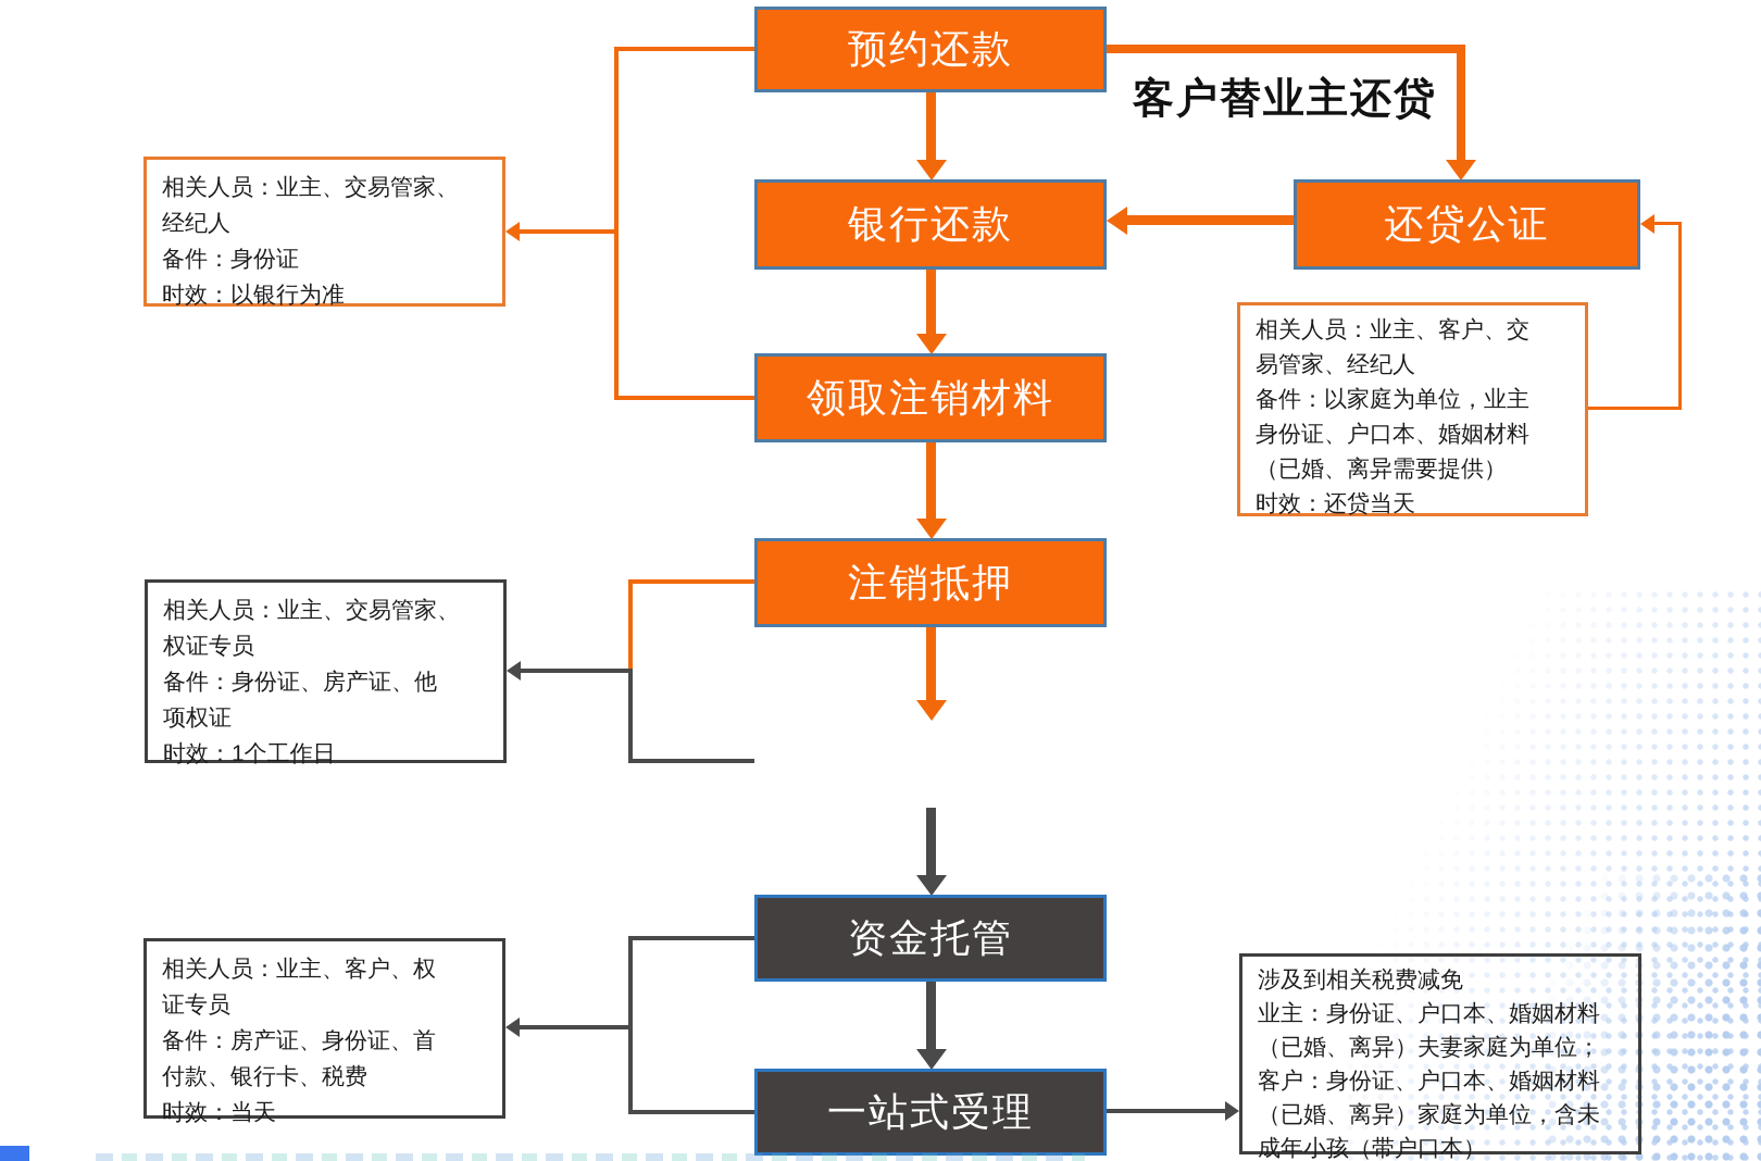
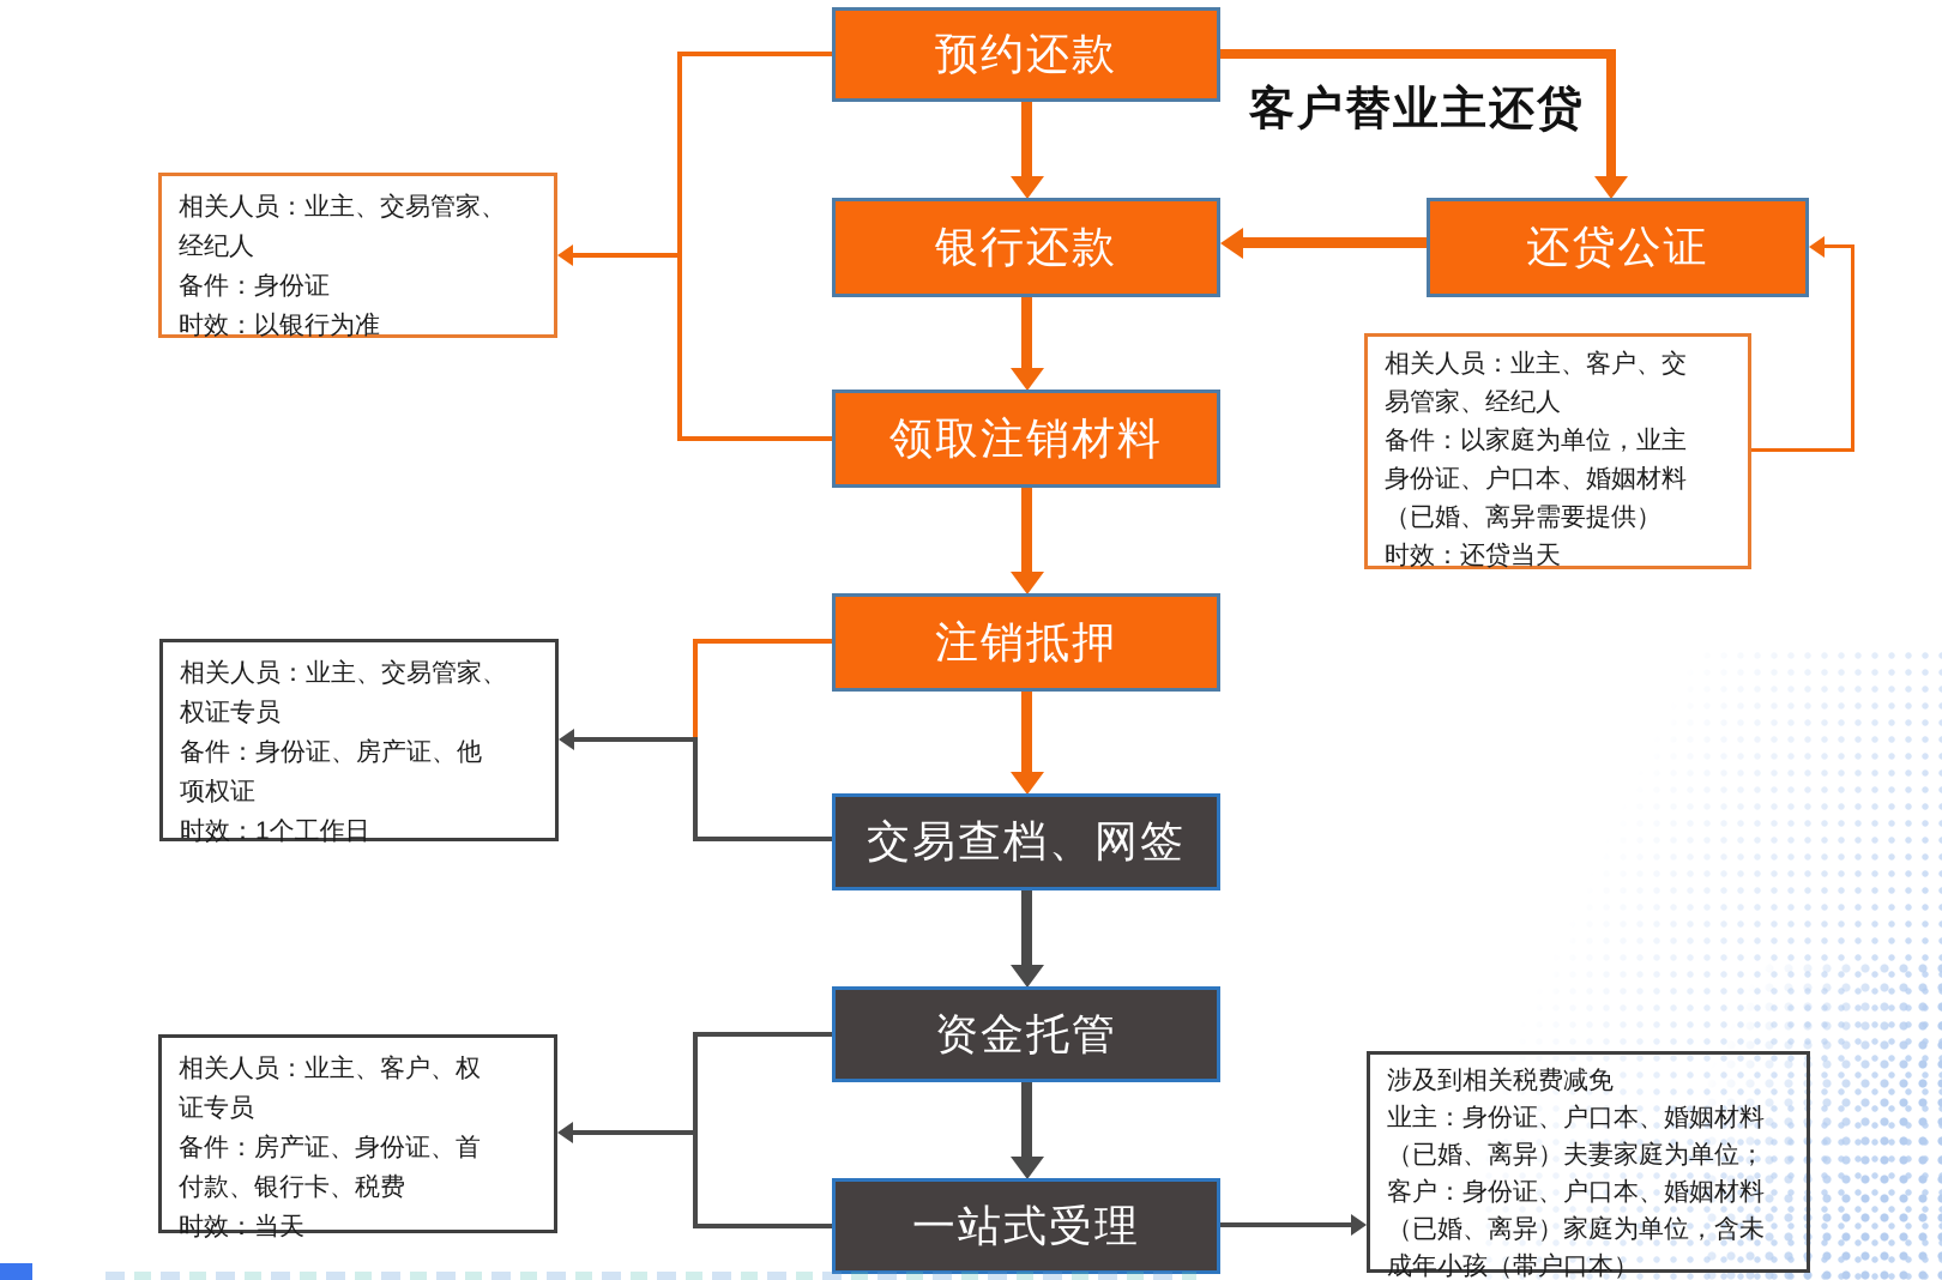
  预约还款
  银行还款
  领取注销材料
  注销抵押
+ 交易查档、网签
  资金托管
  一站式受理
  还贷公证
  客户替业主还贷
  相关人员：业主、交易管家、
  经纪人
  备件：身份证
  时效：以银行为准
  相关人员：业主、客户、交
  易管家、经纪人
  备件：以家庭为单位，业主
  身份证、户口本、婚姻材料
  （已婚、离异需要提供）
  时效：还贷当天
  相关人员：业主、交易管家、
  权证专员
  备件：身份证、房产证、他
  项权证
  时效：1个工作日
  相关人员：业主、客户、权
  证专员
  备件：房产证、身份证、首
  付款、银行卡、税费
  时效：当天
  涉及到相关税费减免
  业主：身份证、户口本、婚姻材料
  （已婚、离异）夫妻家庭为单位；
  客户：身份证、户口本、婚姻材料
  （已婚、离异）家庭为单位，含未
  成年小孩（带户口本）
